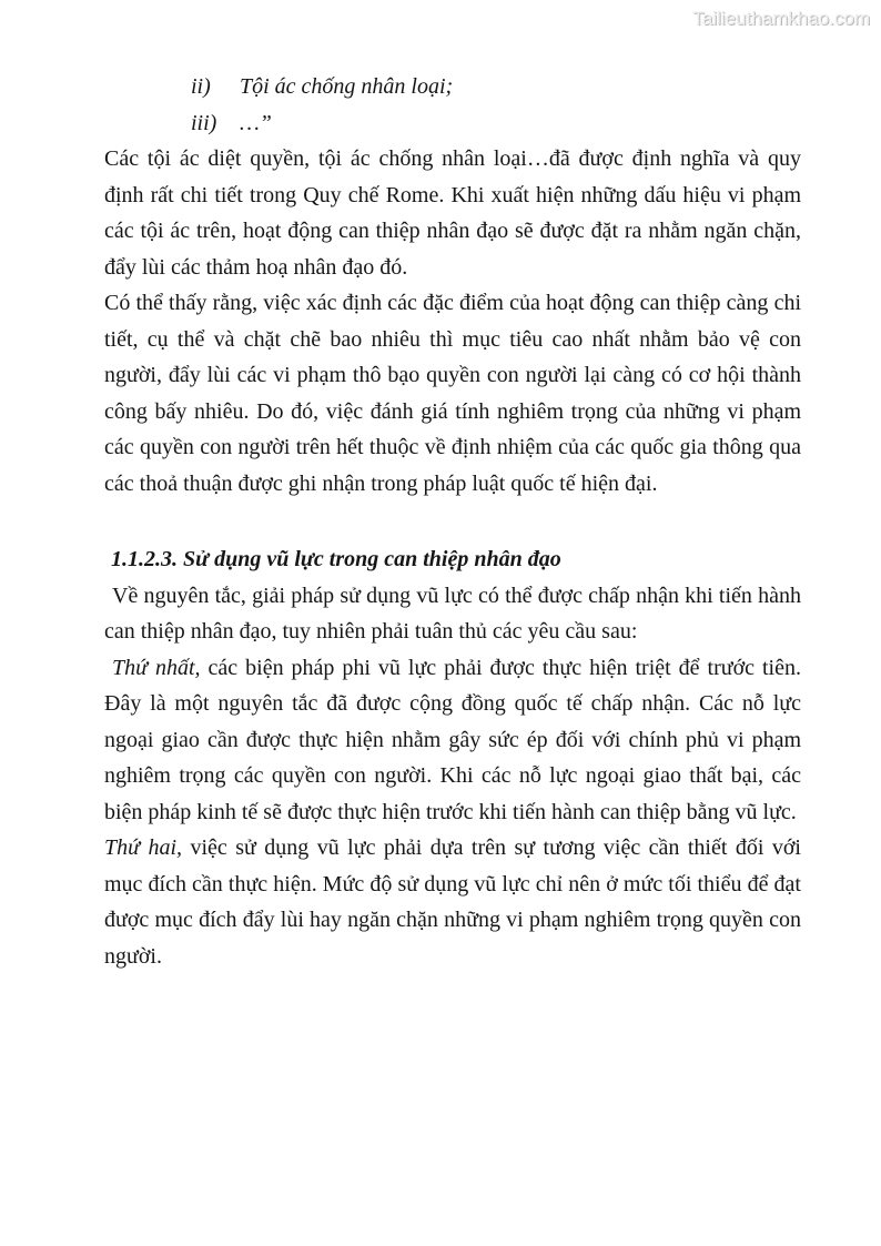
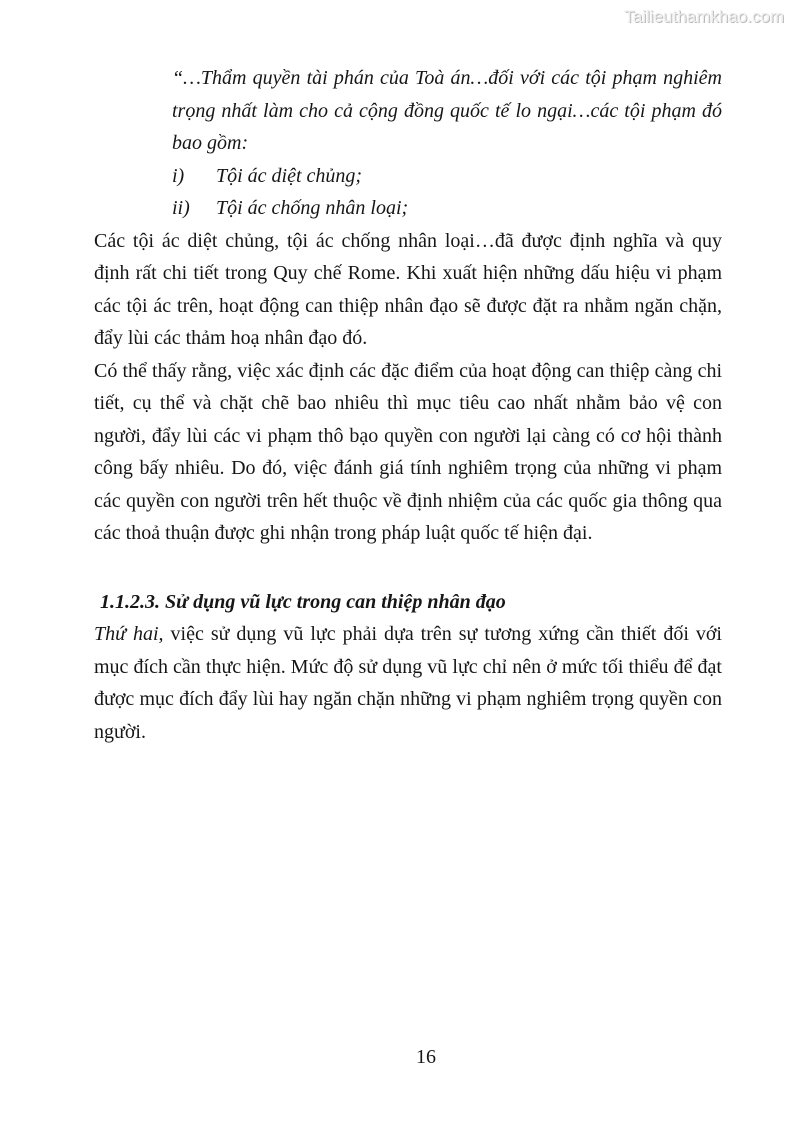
  Tailieuthamkhao.com
+ “…Thẩm quyền tài phán của Toà án…đối với các tội phạm nghiêm trọng nhất làm cho cả cộng đồng quốc tế lo ngại…các tội phạm đó bao gồm:
+ i)
+ Tội ác diệt chủng;
  ii)
  Tội ác chống nhân loại;
- iii)
- …”
- Các tội ác diệt quyền, tội ác chống nhân loại…đã được định nghĩa và quy định rất chi tiết trong Quy chế Rome. Khi xuất hiện những dấu hiệu vi phạm các tội ác trên, hoạt động can thiệp nhân đạo sẽ được đặt ra nhằm ngăn chặn, đẩy lùi các thảm hoạ nhân đạo đó.
+ Các tội ác diệt chủng, tội ác chống nhân loại…đã được định nghĩa và quy định rất chi tiết trong Quy chế Rome. Khi xuất hiện những dấu hiệu vi phạm các tội ác trên, hoạt động can thiệp nhân đạo sẽ được đặt ra nhằm ngăn chặn, đẩy lùi các thảm hoạ nhân đạo đó.
  Có thể thấy rằng, việc xác định các đặc điểm của hoạt động can thiệp càng chi tiết, cụ thể và chặt chẽ bao nhiêu thì mục tiêu cao nhất nhằm bảo vệ con người, đẩy lùi các vi phạm thô bạo quyền con người lại càng có cơ hội thành công bấy nhiêu. Do đó, việc đánh giá tính nghiêm trọng của những vi phạm các quyền con người trên hết thuộc về định nhiệm của các quốc gia thông qua các thoả thuận được ghi nhận trong pháp luật quốc tế hiện đại.
  1.1.2.3. Sử dụng vũ lực trong can thiệp nhân đạo
- Về nguyên tắc, giải pháp sử dụng vũ lực có thể được chấp nhận khi tiến hành can thiệp nhân đạo, tuy nhiên phải tuân thủ các yêu cầu sau:
- Thứ nhất, các biện pháp phi vũ lực phải được thực hiện triệt để trước tiên. Đây là một nguyên tắc đã được cộng đồng quốc tế chấp nhận. Các nỗ lực ngoại giao cần được thực hiện nhằm gây sức ép đối với chính phủ vi phạm nghiêm trọng các quyền con người. Khi các nỗ lực ngoại giao thất bại, các biện pháp kinh tế sẽ được thực hiện trước khi tiến hành can thiệp bằng vũ lực.
- Thứ hai, việc sử dụng vũ lực phải dựa trên sự tương việc cần thiết đối với mục đích cần thực hiện. Mức độ sử dụng vũ lực chỉ nên ở mức tối thiểu để đạt được mục đích đẩy lùi hay ngăn chặn những vi phạm nghiêm trọng quyền con người.
+ Thứ hai, việc sử dụng vũ lực phải dựa trên sự tương xứng cần thiết đối với mục đích cần thực hiện. Mức độ sử dụng vũ lực chỉ nên ở mức tối thiểu để đạt được mục đích đẩy lùi hay ngăn chặn những vi phạm nghiêm trọng quyền con người.
+ 16
